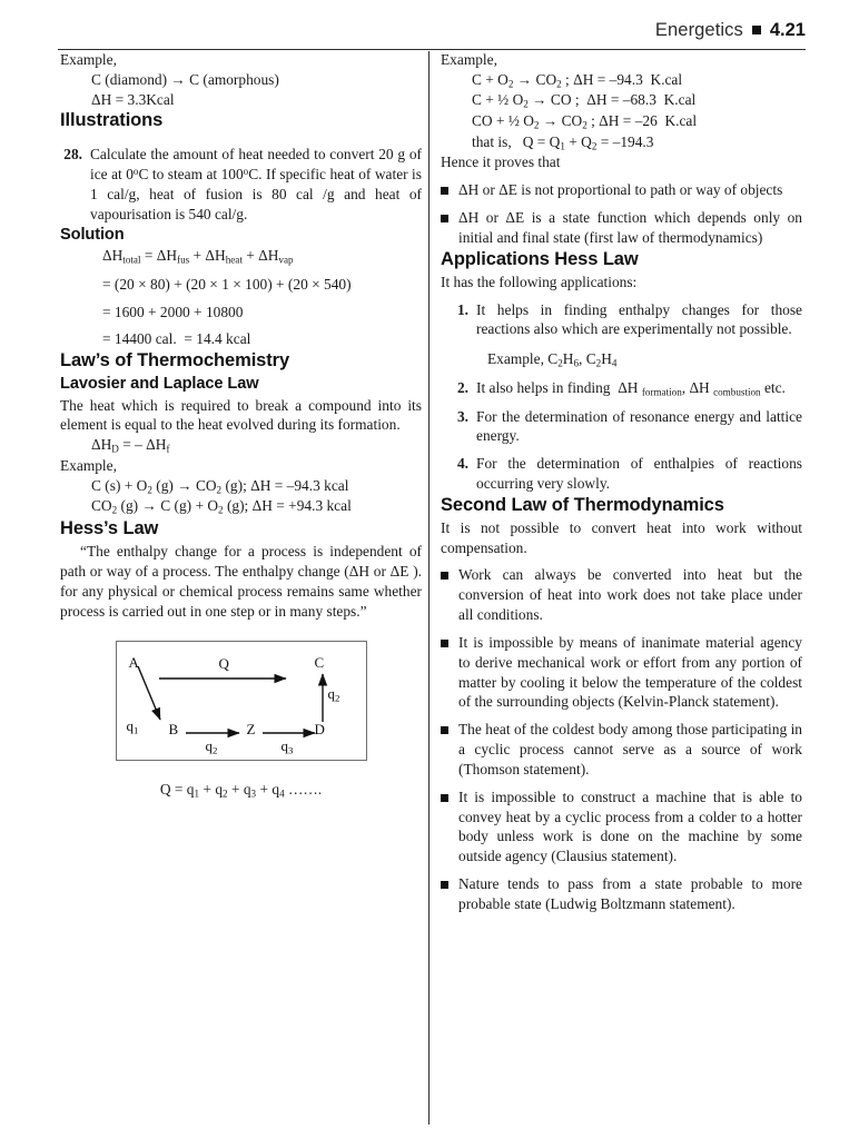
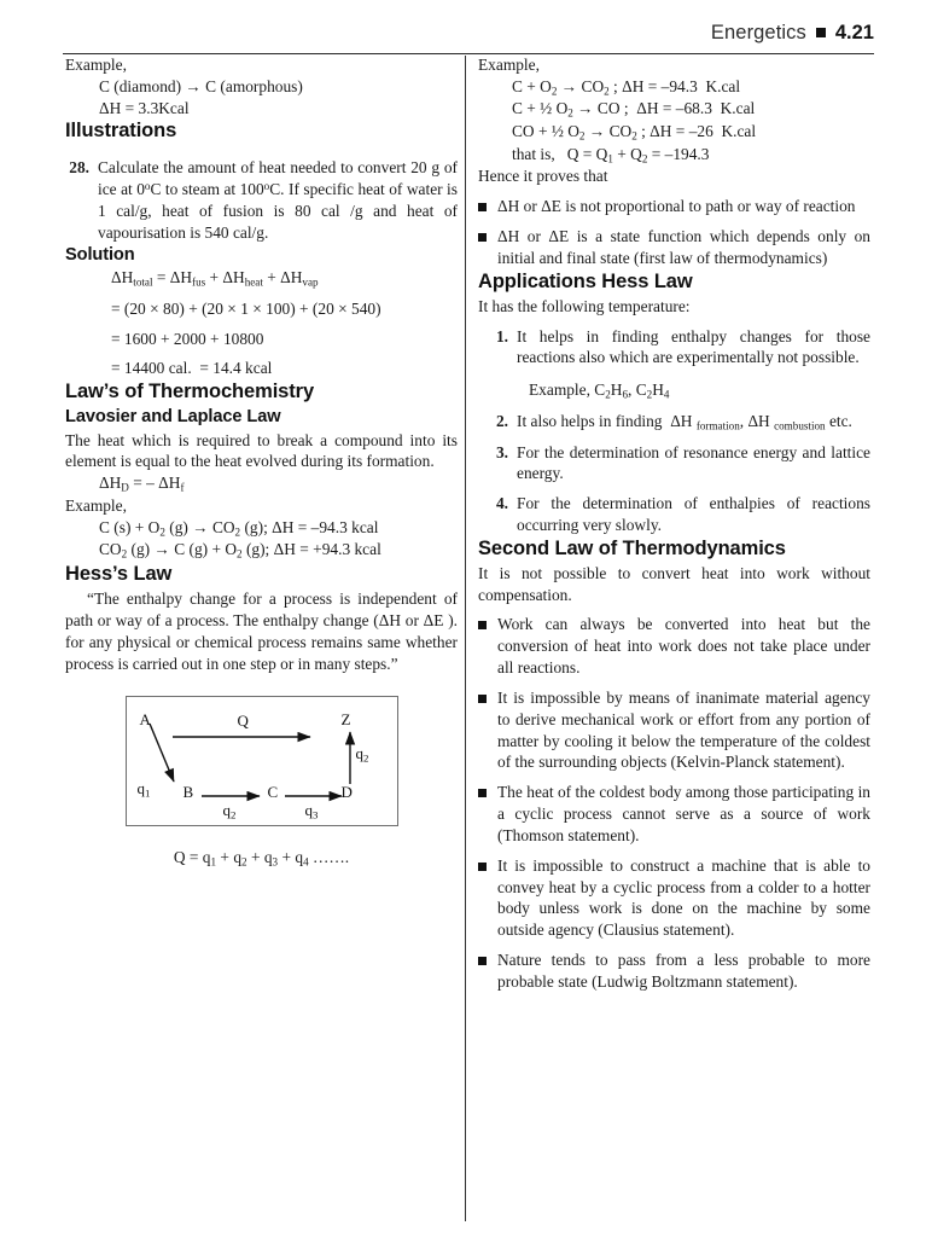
  Energetics
  4.21
  Example,
  C (diamond) → C (amorphous)
  ΔH = 3.3Kcal
  Illustrations
  28.
  Calculate the amount of heat needed to convert 20 g of ice at 0oC to steam at 100oC. If specific heat of water is 1 cal/g, heat of fusion is 80 cal /g and heat of vapourisation is 540 cal/g.
  Solution
  ΔHtotal = ΔHfus + ΔHheat + ΔHvap
  = (20 × 80) + (20 × 1 × 100) + (20 × 540)
  = 1600 + 2000 + 10800
  = 14400 cal. = 14.4 kcal
  Law’s of Thermochemistry
  Lavosier and Laplace Law
  The heat which is required to break a compound into its element is equal to the heat evolved during its formation.
  ΔHD = – ΔHf
  Example,
  C (s) + O2 (g) → CO2 (g); ΔH = –94.3 kcal
  CO2 (g) → C (g) + O2 (g); ΔH = +94.3 kcal
  Hess’s Law
  “The enthalpy change for a process is independent of path or way of a process. The enthalpy change (ΔH or ΔE ). for any physical or chemical process remains same whether process is carried out in one step or in many steps.”
  A
- C
+ Z
  B
- Z
+ C
  D
  Q
  q1
  q2
  q3
  q2
  Q = q1 + q2 + q3 + q4 …….
  Example,
  C + O2 → CO2 ; ΔH = –94.3 K.cal
  C + ½ O2 → CO ; ΔH = –68.3 K.cal
  CO + ½ O2 → CO2 ; ΔH = –26 K.cal
  that is, Q = Q1 + Q2 = –194.3
  Hence it proves that
- ΔH or ΔE is not proportional to path or way of objects
+ ΔH or ΔE is not proportional to path or way of reaction
  ΔH or ΔE is a state function which depends only on initial and final state (first law of thermodynamics)
  Applications Hess Law
- It has the following applications:
+ It has the following temperature:
  1.
  It helps in finding enthalpy changes for those reactions also which are experimentally not possible.
  Example, C2H6, C2H4
  2.
  It also helps in finding ΔH formation, ΔH combustion etc.
  3.
  For the determination of resonance energy and lattice energy.
  4.
  For the determination of enthalpies of reactions occurring very slowly.
  Second Law of Thermodynamics
  It is not possible to convert heat into work without compensation.
- Work can always be converted into heat but the conversion of heat into work does not take place under all conditions.
+ Work can always be converted into heat but the conversion of heat into work does not take place under all reactions.
  It is impossible by means of inanimate material agency to derive mechanical work or effort from any portion of matter by cooling it below the temperature of the coldest of the surrounding objects (Kelvin-Planck statement).
  The heat of the coldest body among those participating in a cyclic process cannot serve as a source of work (Thomson statement).
  It is impossible to construct a machine that is able to convey heat by a cyclic process from a colder to a hotter body unless work is done on the machine by some outside agency (Clausius statement).
- Nature tends to pass from a state probable to more probable state (Ludwig Boltzmann statement).
+ Nature tends to pass from a less probable to more probable state (Ludwig Boltzmann statement).
